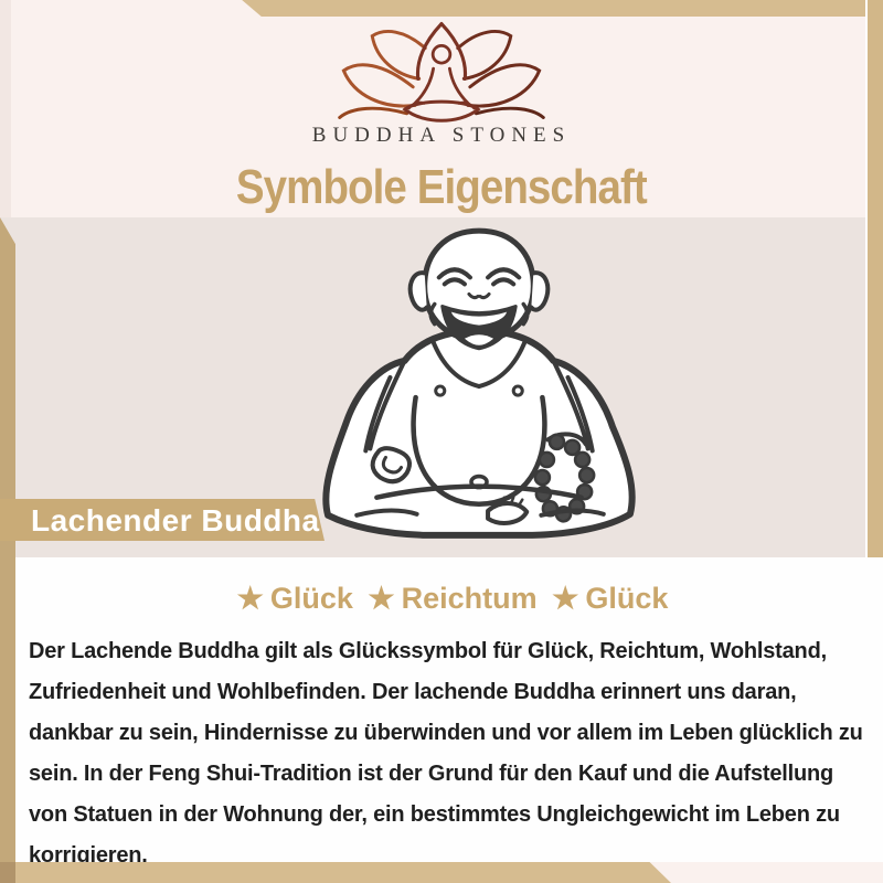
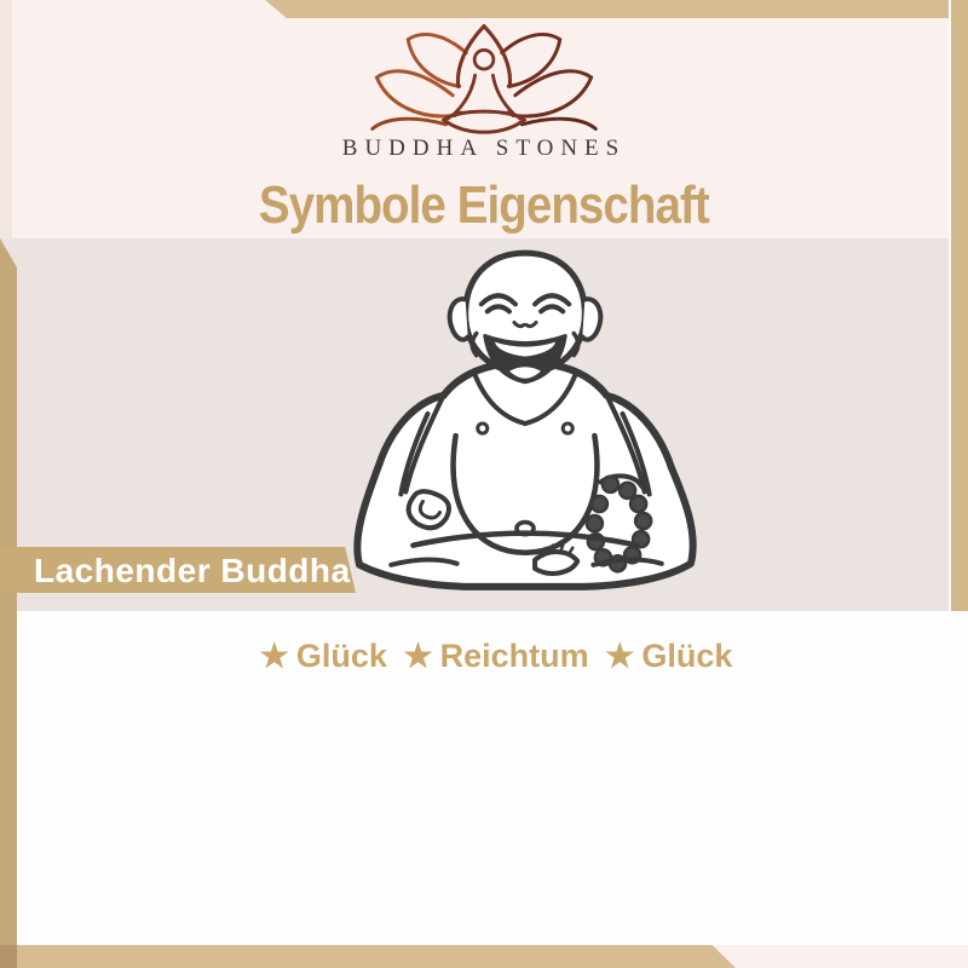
  BUDDHA STONES
  Symbole Eigenschaft
  Lachender Buddha
  ★ Glück ★ Reichtum ★ Glück
- Der Lachende Buddha gilt als Glückssymbol für Glück, Reichtum, Wohlstand, Zufriedenheit und Wohlbefinden. Der lachende Buddha erinnert uns daran, dankbar zu sein, Hindernisse zu überwinden und vor allem im Leben glücklich zu sein. In der Feng Shui-Tradition ist der Grund für den Kauf und die Aufstellung von Statuen in der Wohnung der, ein bestimmtes Ungleichgewicht im Leben zu korrigieren.
